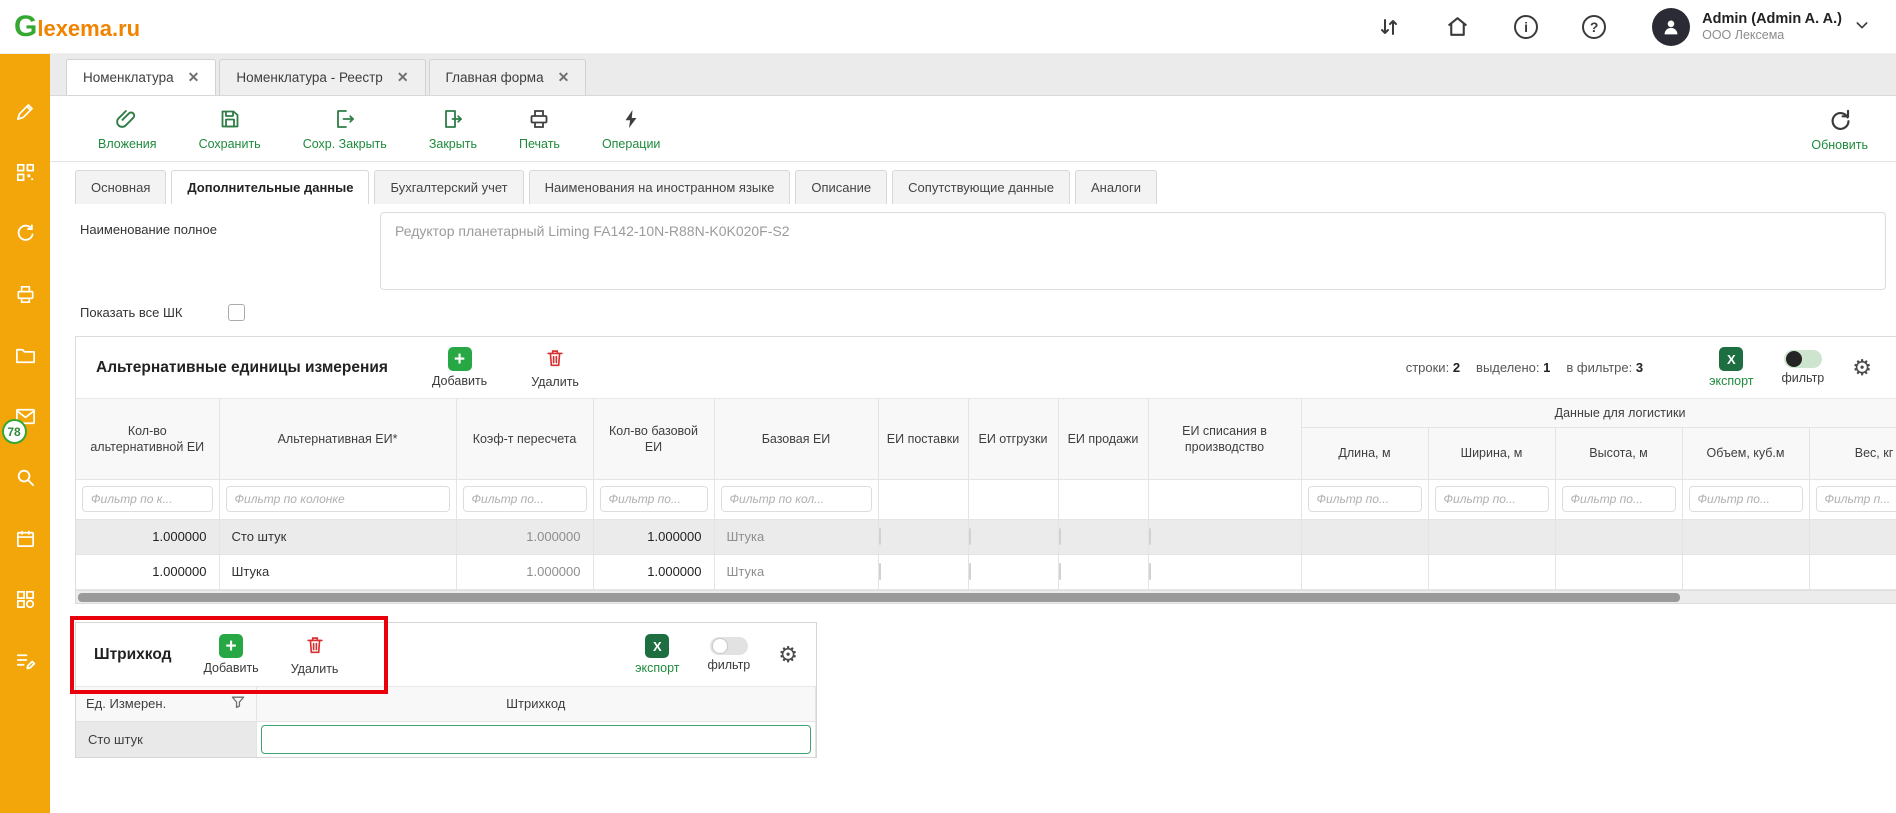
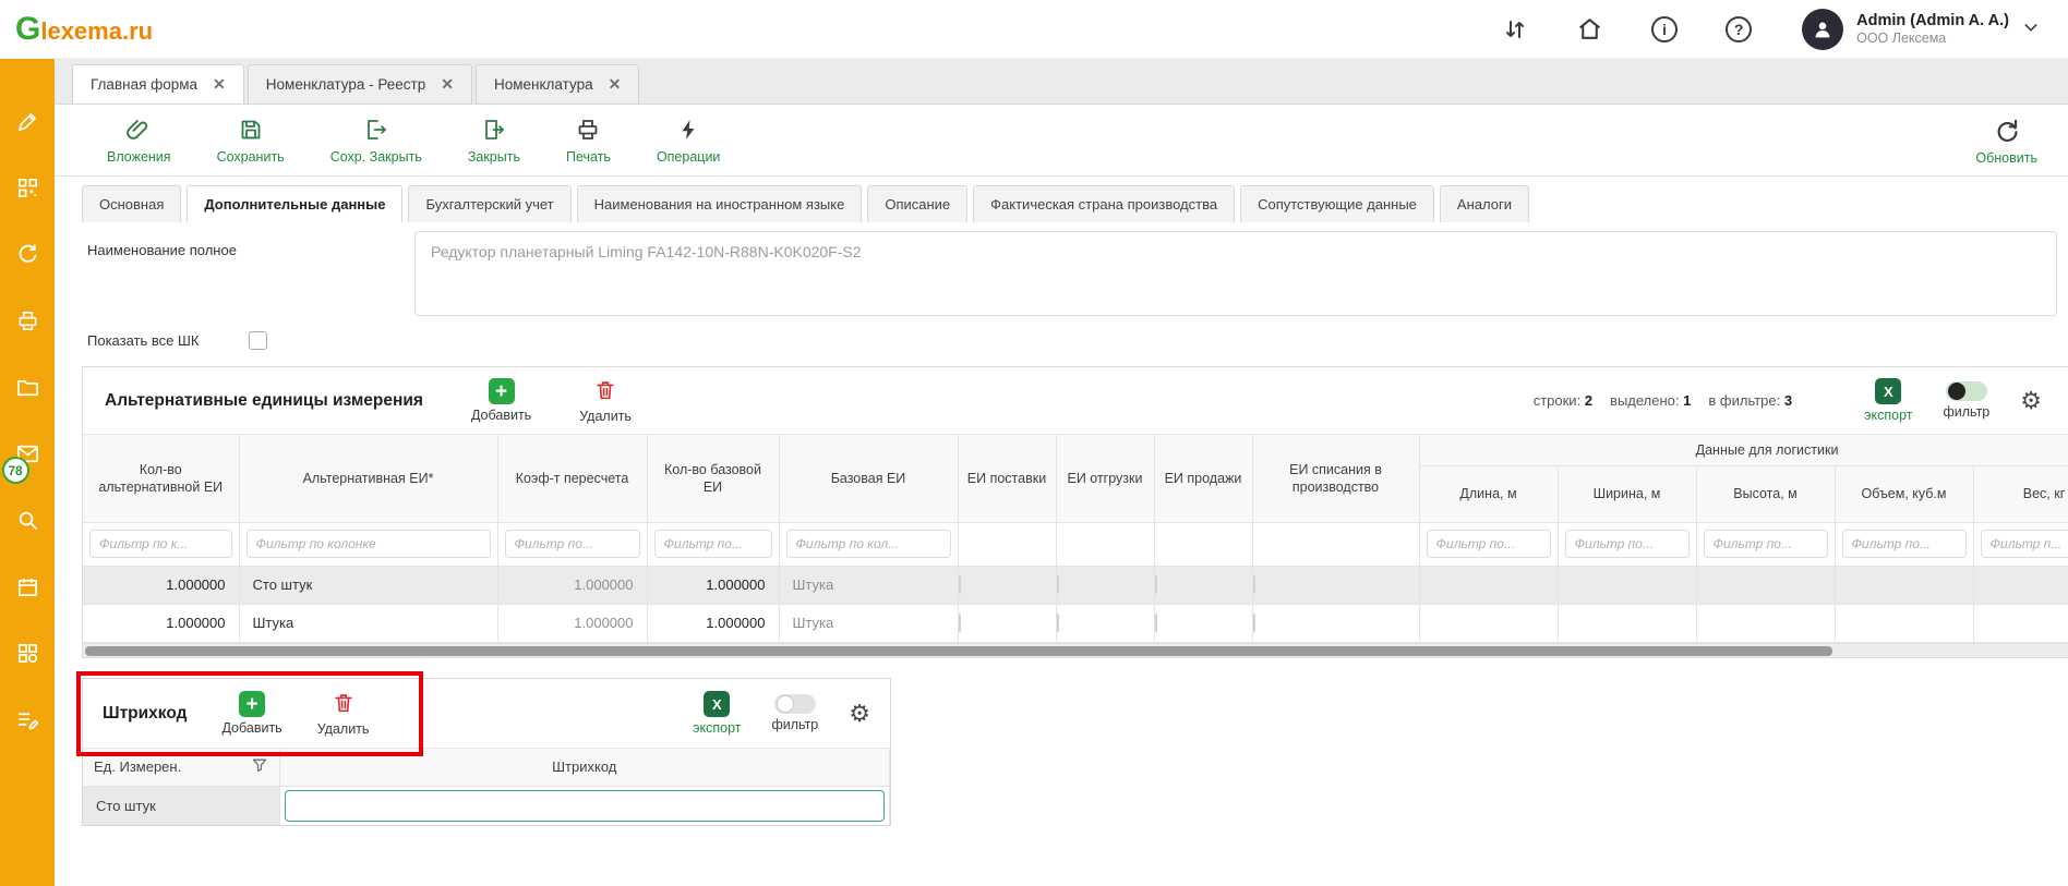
  G
  lexema.ru
  i
  ?
  Admin (Admin A. A.)
  ООО Лексема
  78
- Номенклатура
+ Главная форма
  ✕
  Номенклатура - Реестр
  ✕
- Главная форма
+ Номенклатура
  ✕
  Вложения
  Сохранить
  Сохр. Закрыть
  Закрыть
  Печать
  Операции
  Обновить
  Основная
  Дополнительные данные
  Бухгалтерский учет
  Наименования на иностранном языке
  Описание
+ Фактическая страна производства
  Сопутствующие данные
  Аналоги
  Наименование полное
  Редуктор планетарный Liming FA142-10N-R88N-K0K020F-S2
  Показать все ШК
  Альтернативные единицы измерения
  +
  Добавить
  Удалить
  строки: 2
  выделено: 1
  в фильтре: 3
  X
  экспорт
  фильтр
  ⚙
  Кол-во альтернативной ЕИ	Альтернативная ЕИ*	Коэф-т пересчета	Кол-во базовой ЕИ	Базовая ЕИ	ЕИ поставки	ЕИ отгрузки	ЕИ продажи	ЕИ списания в производство	Данные для логистики
  Длина, м	Ширина, м	Высота, м	Объем, куб.м	Вес, кг
  Фильтр по к...	Фильтр по колонке	Фильтр по...	Фильтр по...	Фильтр по кол...					Фильтр по...	Фильтр по...	Фильтр по...	Фильтр по...	Фильтр п...
  1.000000	Сто штук	1.000000	1.000000	Штука
  1.000000	Штука	1.000000	1.000000	Штука
  Штрихкод
  +
  Добавить
  Удалить
  X
  экспорт
  фильтр
  ⚙
  Ед. Измерен.	Штрихкод
  Сто штук
